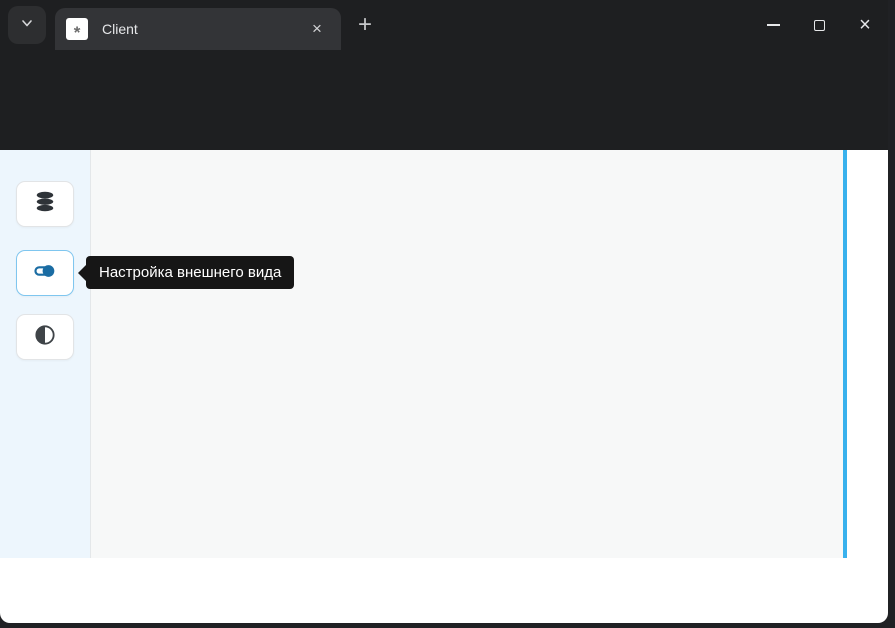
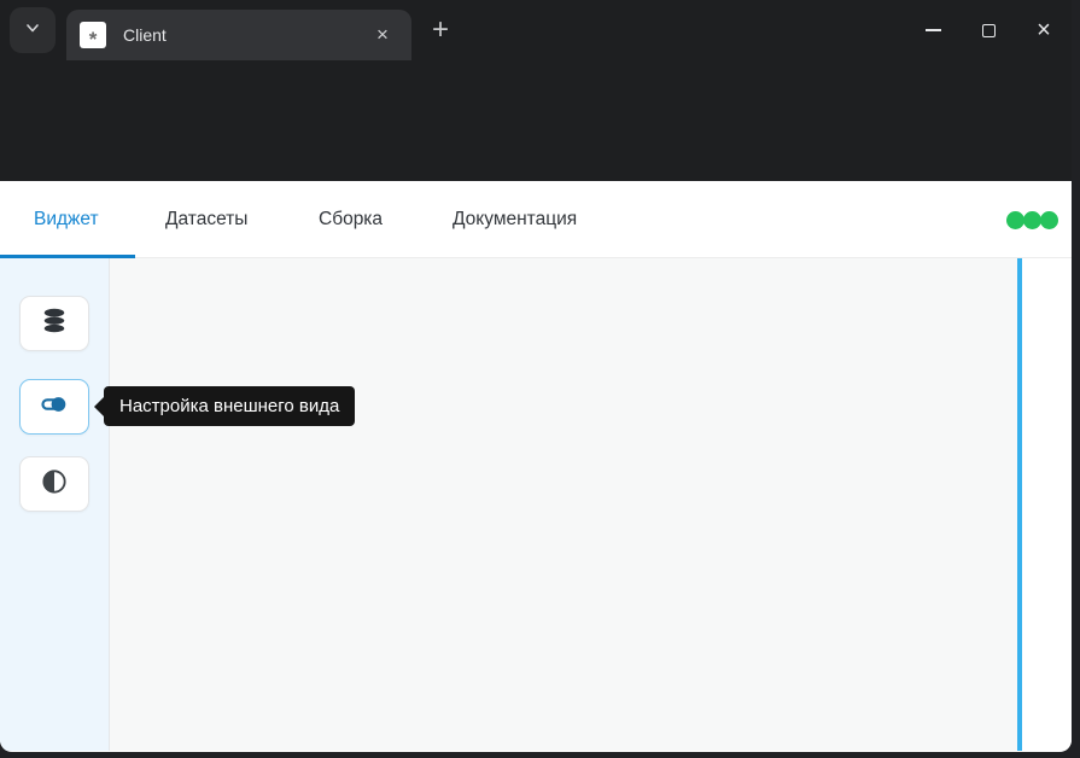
  *
  Client
  ×
  +
  ×
+ Виджет
+ Датасеты
+ Сборка
+ Документация
  Настройка внешнего вида
